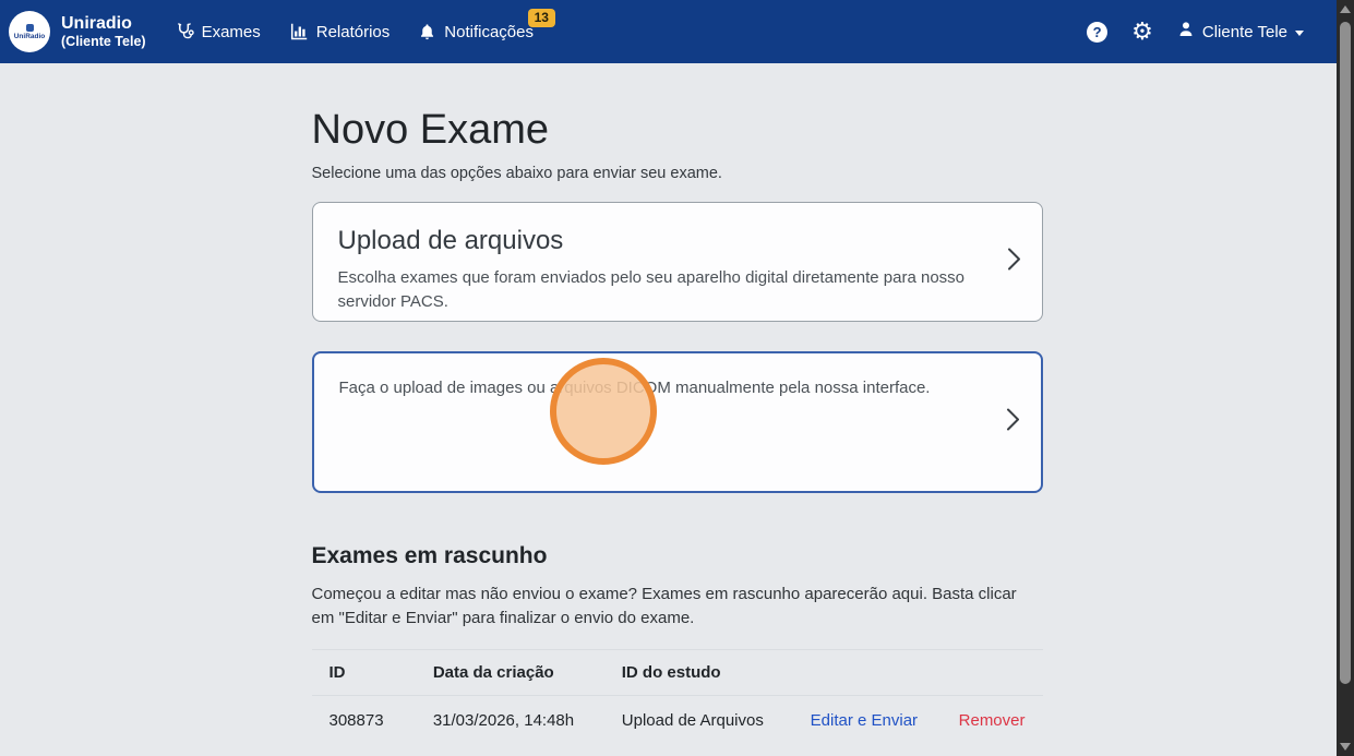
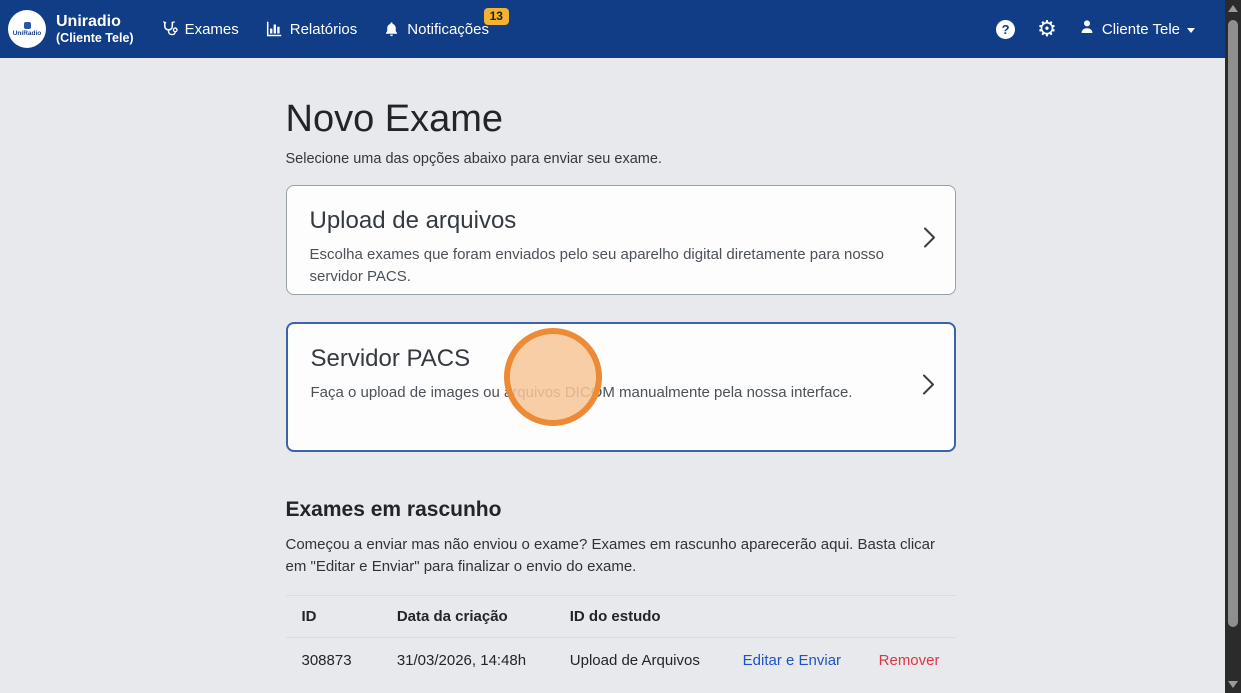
  Uniradio
  (Cliente Tele)
  Exames
  Relatórios
  Notificações
  13
  ?
  ⚙
  Cliente Tele
  Novo Exame
  Selecione uma das opções abaixo para enviar seu exame.
  Upload de arquivos
  Escolha exames que foram enviados pelo seu aparelho digital diretamente para nosso servidor PACS.
+ Servidor PACS
  Faça o upload de images ou arquivos DICOM manualmente pela nossa interface.
  Exames em rascunho
- Começou a editar mas não enviou o exame? Exames em rascunho aparecerão aqui. Basta clicar em "Editar e Enviar" para finalizar o envio do exame.
+ Começou a enviar mas não enviou o exame? Exames em rascunho aparecerão aqui. Basta clicar em "Editar e Enviar" para finalizar o envio do exame.
  ID	Data da criação	ID do estudo
  308873	31/03/2026, 14:48h	Upload de Arquivos	Editar e Enviar	Remover
